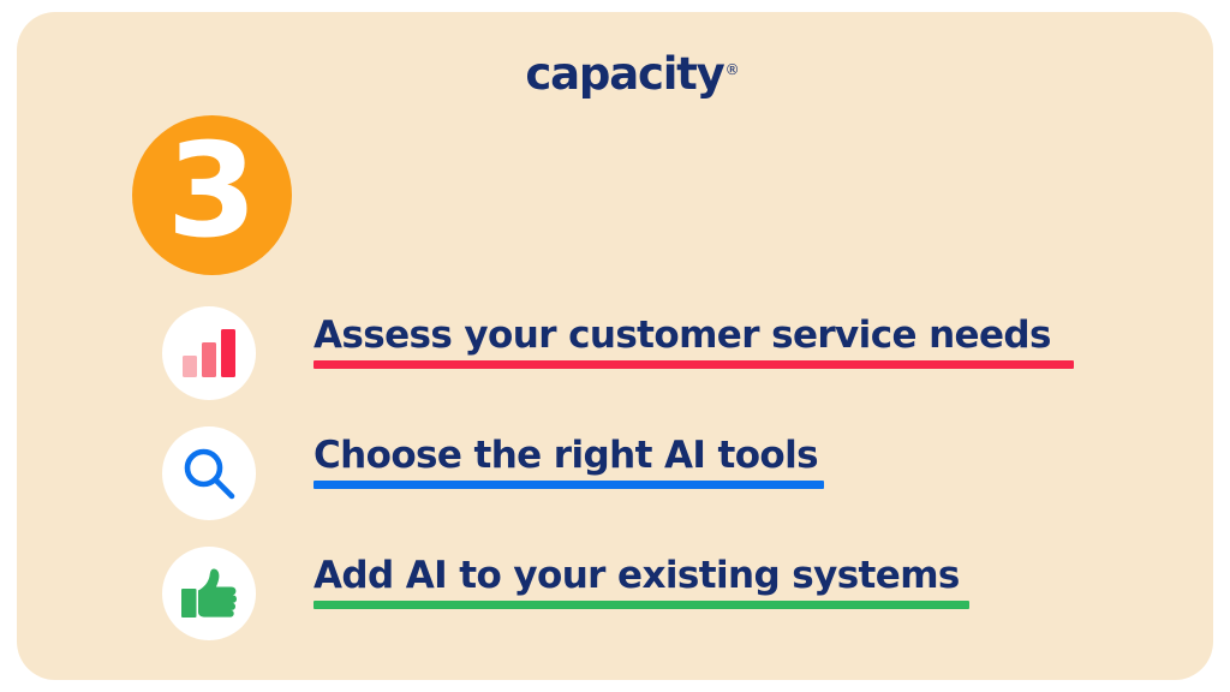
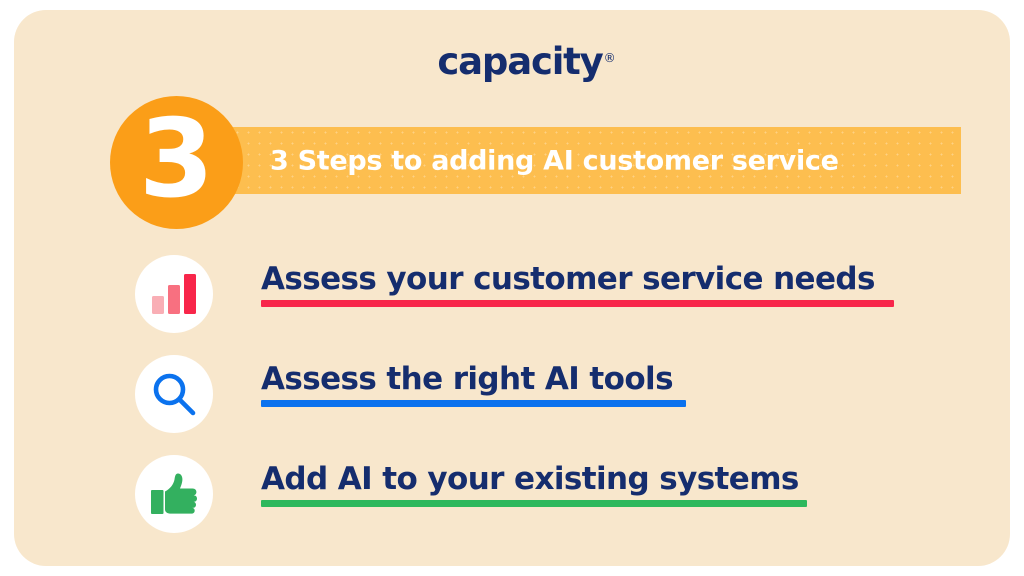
  capacity®
+ 3 Steps to adding AI customer service
  3
  Assess your customer service needs
- Choose the right AI tools
+ Assess the right AI tools
  Add AI to your existing systems
